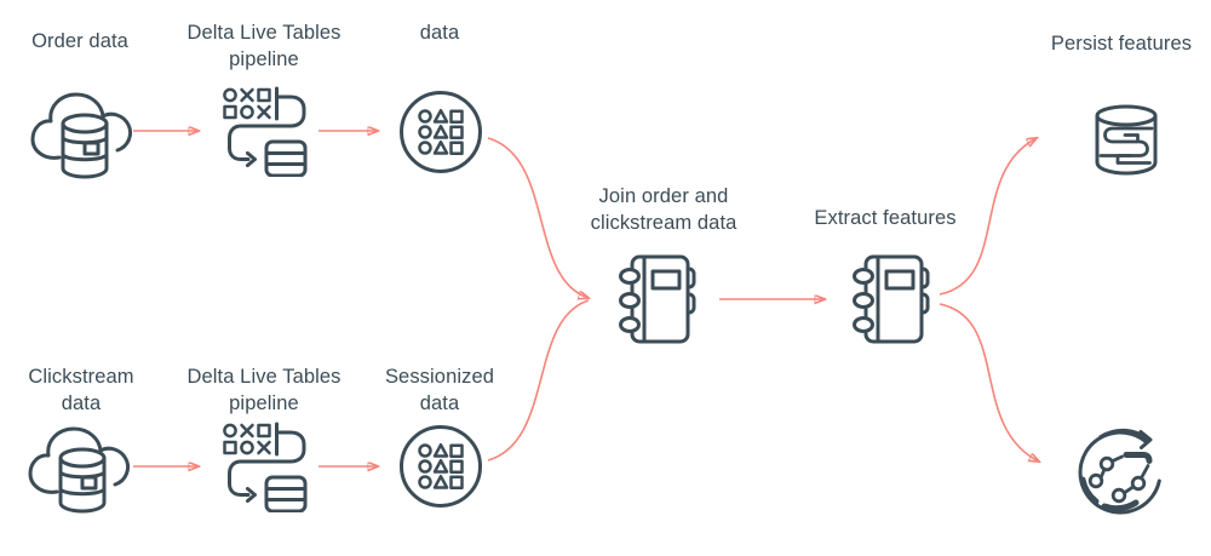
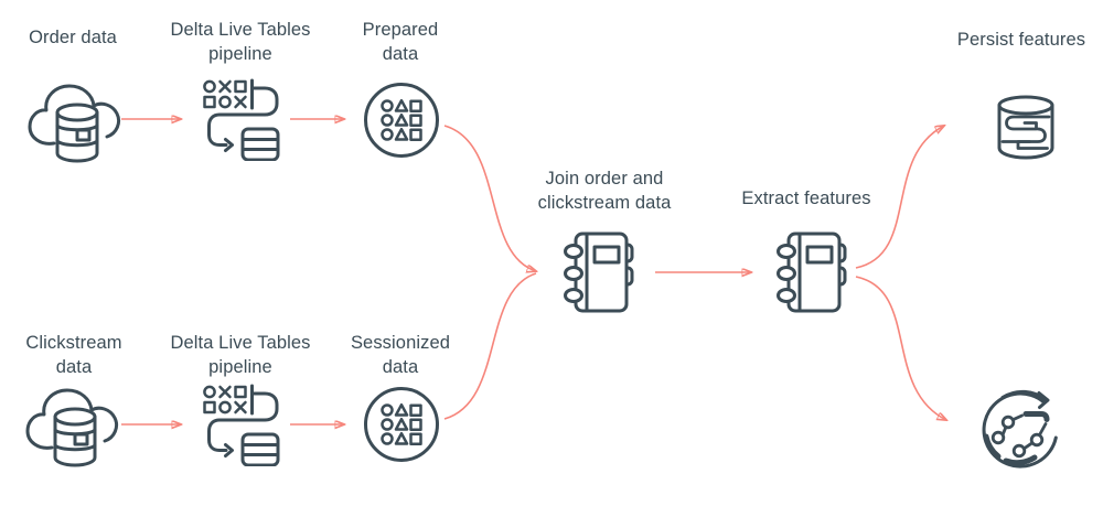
  Order data
  Delta Live Tables
  pipeline
+ Prepared
  data
  Join order and
  clickstream data
  Extract features
  Persist features
  Clickstream
  data
  Delta Live Tables
  pipeline
  Sessionized
  data
